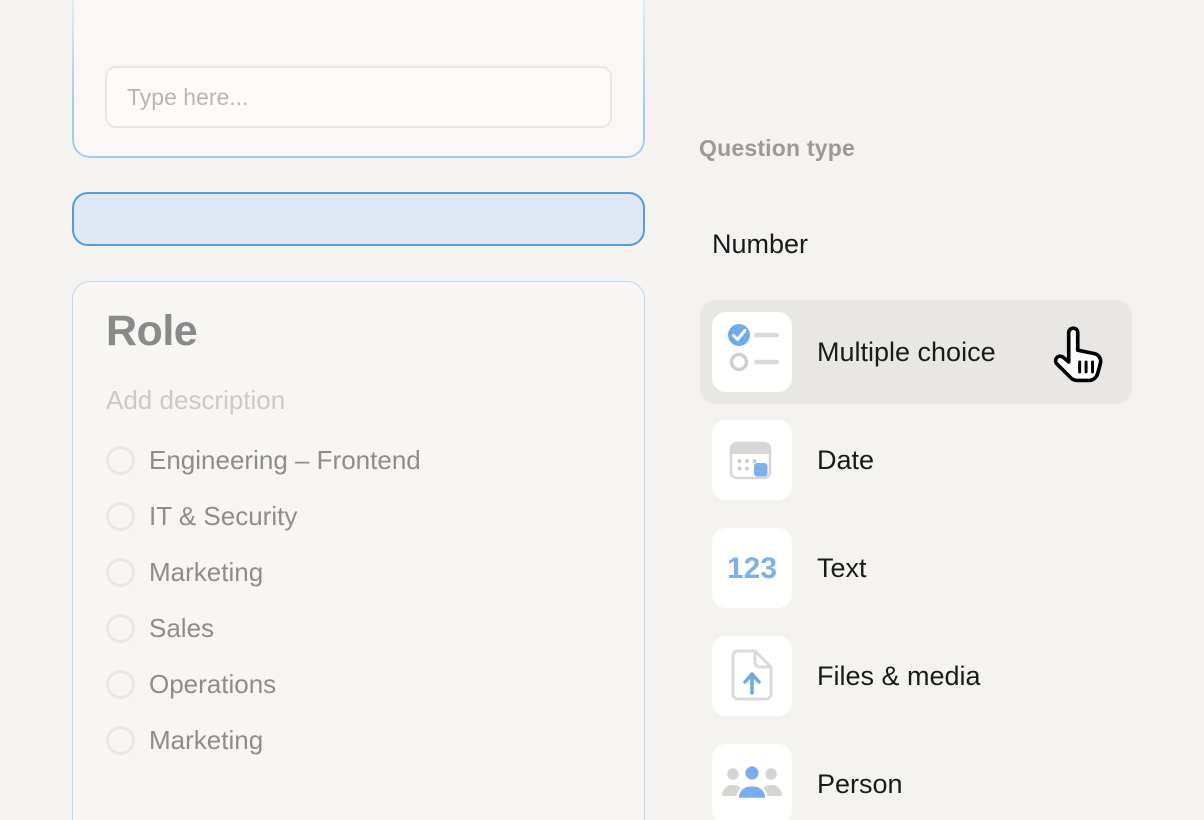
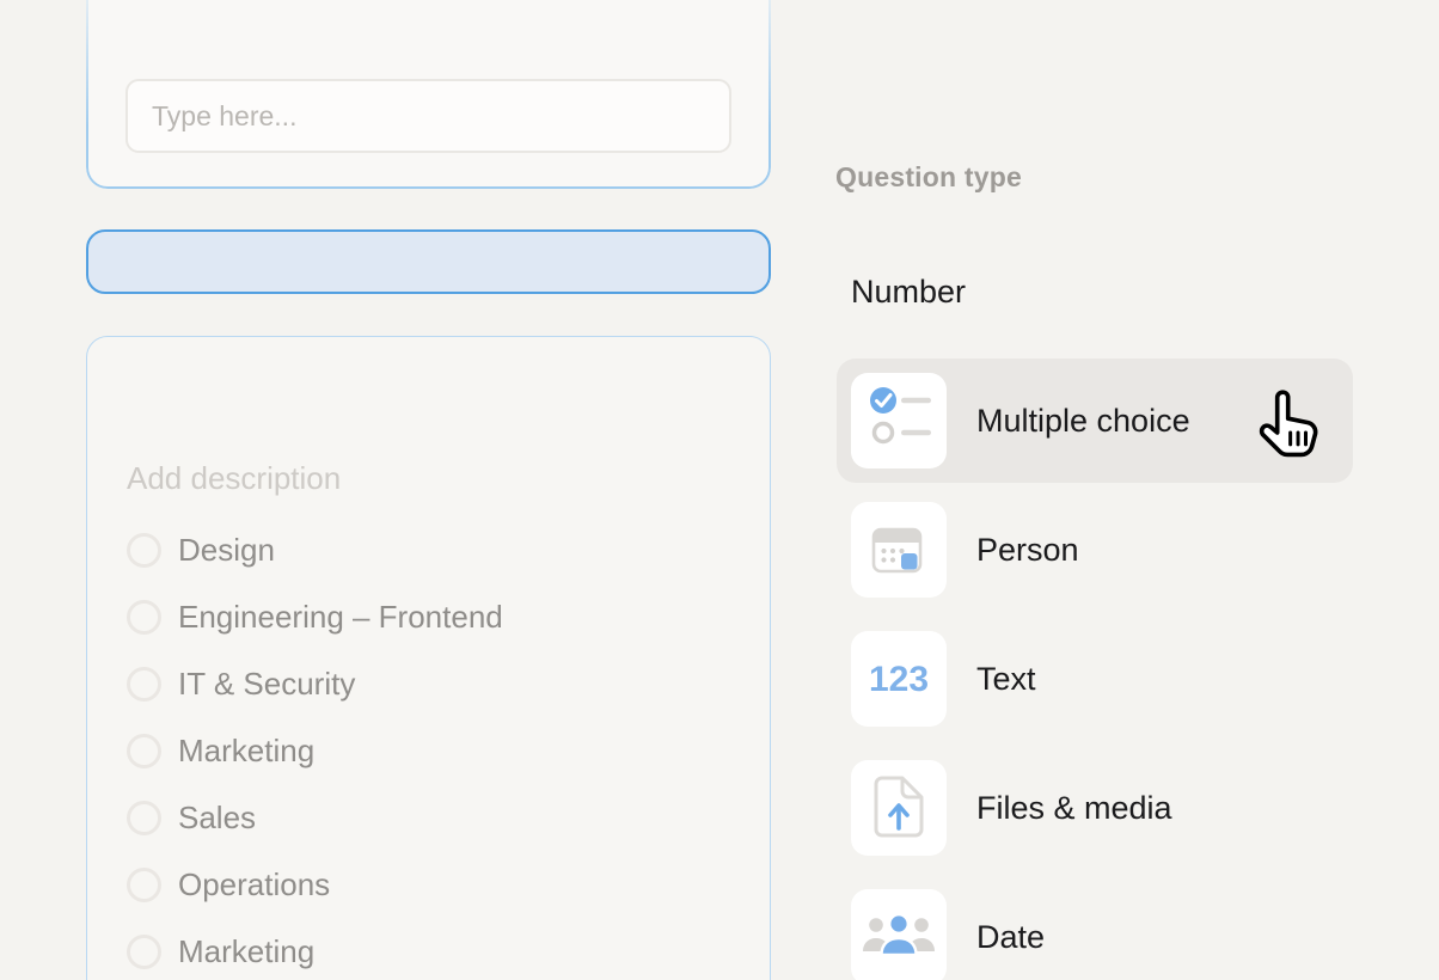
  Type here...
- Role
  Add description
+ Design
  Engineering – Frontend
  IT & Security
  Marketing
  Sales
  Operations
  Marketing
  Question type
  Number
  Multiple choice
- Date
+ Person
  123
  Text
  Files & media
- Person
+ Date
